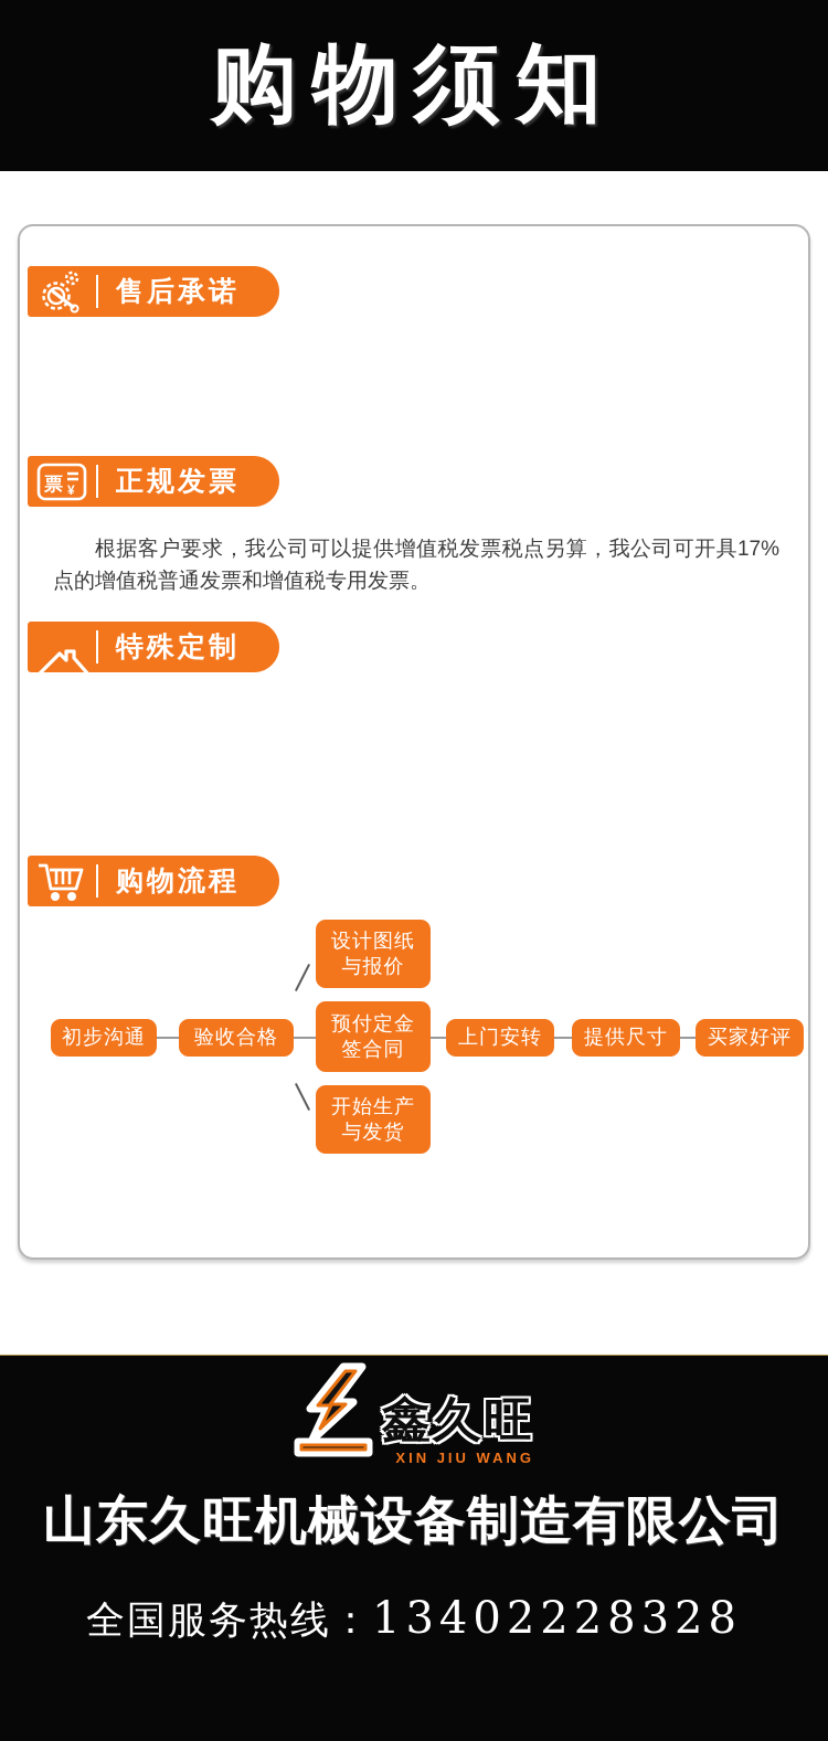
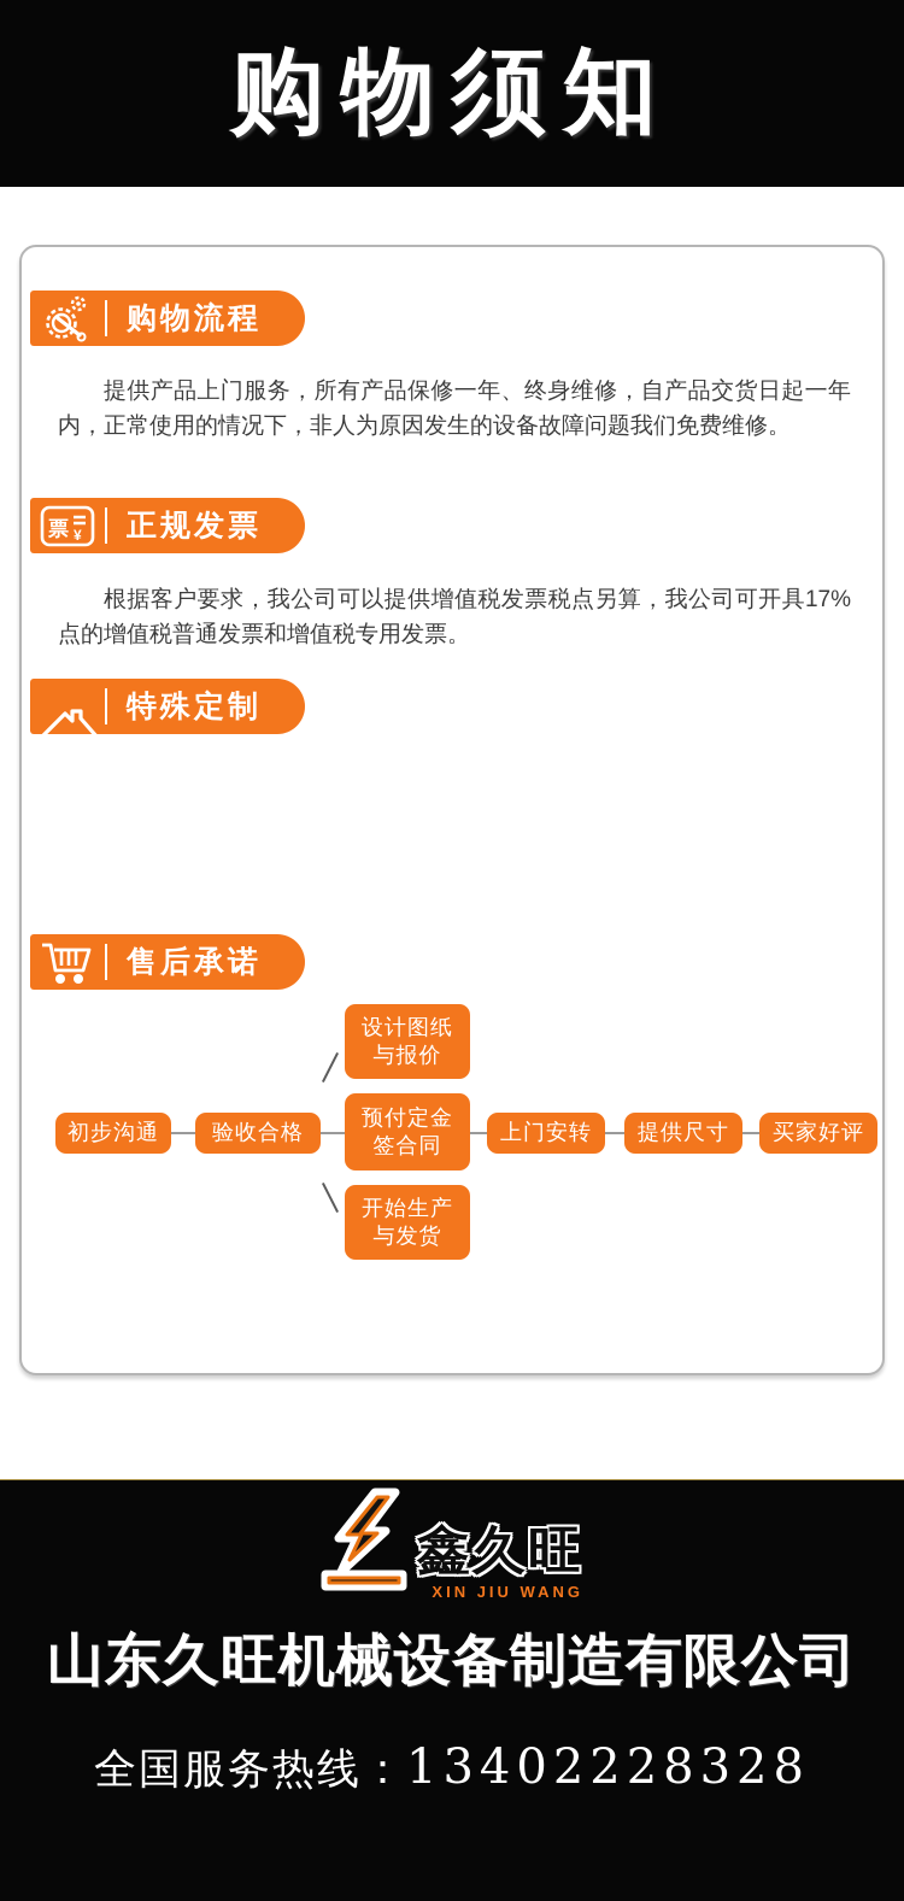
  购物须知
- 售后承诺
+ 购物流程
+ 提供产品上门服务，所有产品保修一年、终身维修，自产品交货日起一年内，正常使用的情况下，非人为原因发生的设备故障问题我们免费维修。
  票
  ¥
  正规发票
  根据客户要求，我公司可以提供增值税发票税点另算，我公司可开具17%点的增值税普通发票和增值税专用发票。
  特殊定制
- 购物流程
+ 售后承诺
  设计图纸
  与报价
  预付定金
  签合同
  开始生产
  与发货
  初步沟通
  验收合格
  上门安转
  提供尺寸
  买家好评
  鑫久旺
  XIN JIU WANG
  山东久旺机械设备制造有限公司
  全国服务热线：13402228328
